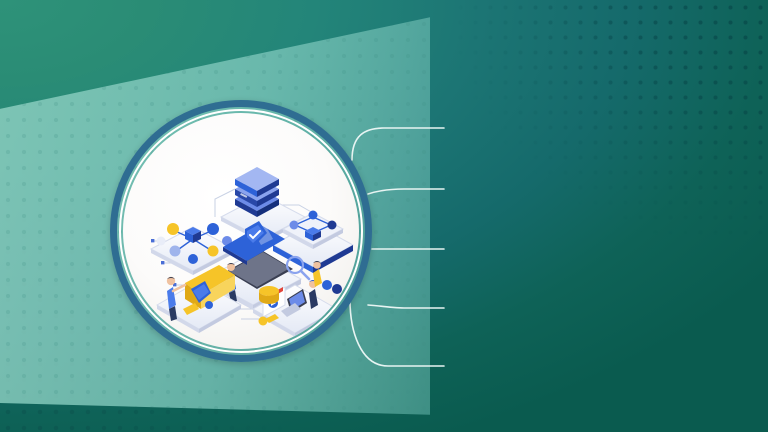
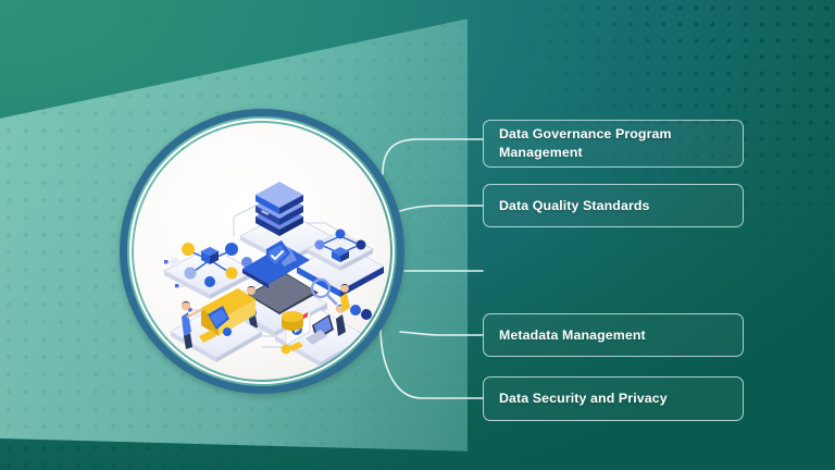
+ Data Governance Program Management
+ Data Quality Standards
+ Metadata Management
+ Data Security and Privacy
